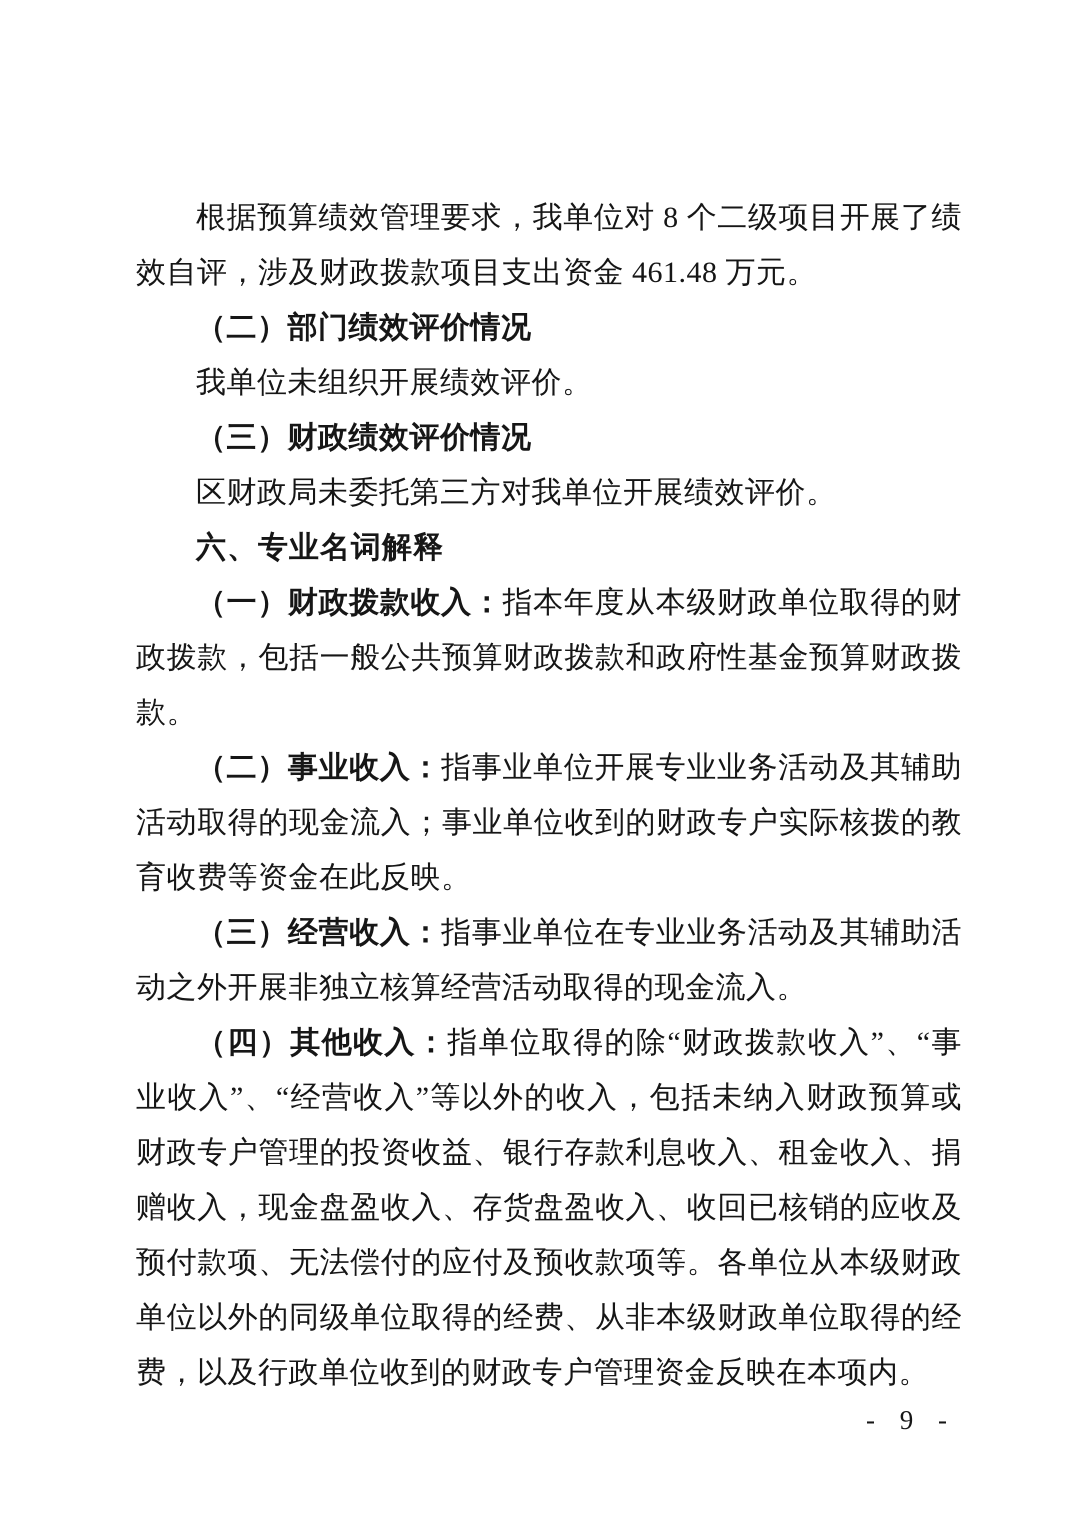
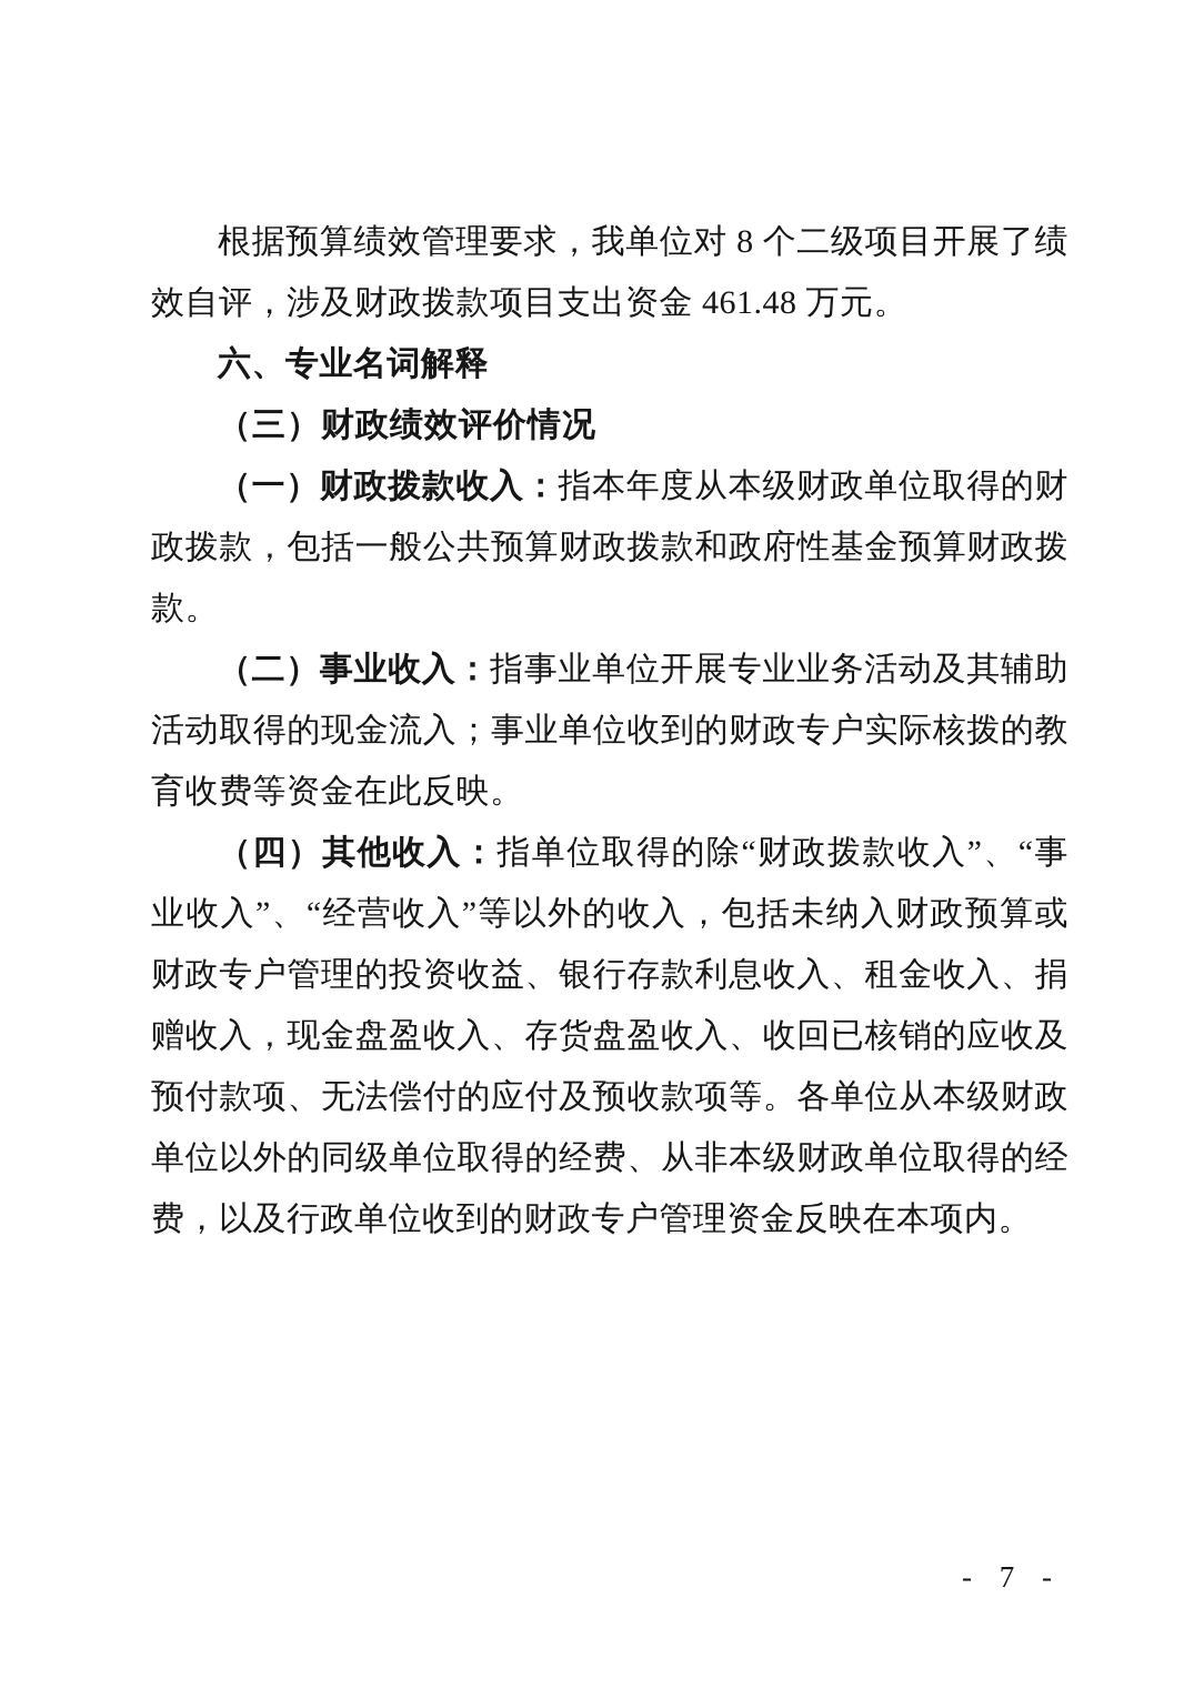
  根据预算绩效管理要求，我单位对 8 个二级项目开展了绩效自评，涉及财政拨款项目支出资金 461.48 万元。
- （二）部门绩效评价情况
- 我单位未组织开展绩效评价。
- （三）财政绩效评价情况
+ 六、专业名词解释
- 区财政局未委托第三方对我单位开展绩效评价。
- 六、专业名词解释
+ （三）财政绩效评价情况
  （一）财政拨款收入：指本年度从本级财政单位取得的财政拨款，包括一般公共预算财政拨款和政府性基金预算财政拨款。
  （二）事业收入：指事业单位开展专业业务活动及其辅助活动取得的现金流入；事业单位收到的财政专户实际核拨的教育收费等资金在此反映。
- （三）经营收入：指事业单位在专业业务活动及其辅助活动之外开展非独立核算经营活动取得的现金流入。
  （四）其他收入：指单位取得的除“财政拨款收入”、“事业收入”、“经营收入”等以外的收入，包括未纳入财政预算或财政专户管理的投资收益、银行存款利息收入、租金收入、捐赠收入，现金盘盈收入、存货盘盈收入、收回已核销的应收及预付款项、无法偿付的应付及预收款项等。各单位从本级财政单位以外的同级单位取得的经费、从非本级财政单位取得的经费，以及行政单位收到的财政专户管理资金反映在本项内。
- - 9 -
+ - 7 -
